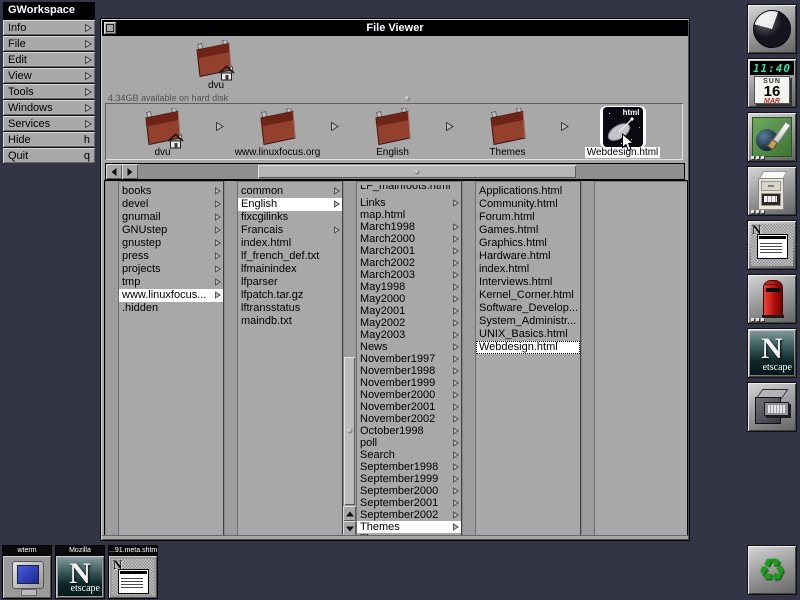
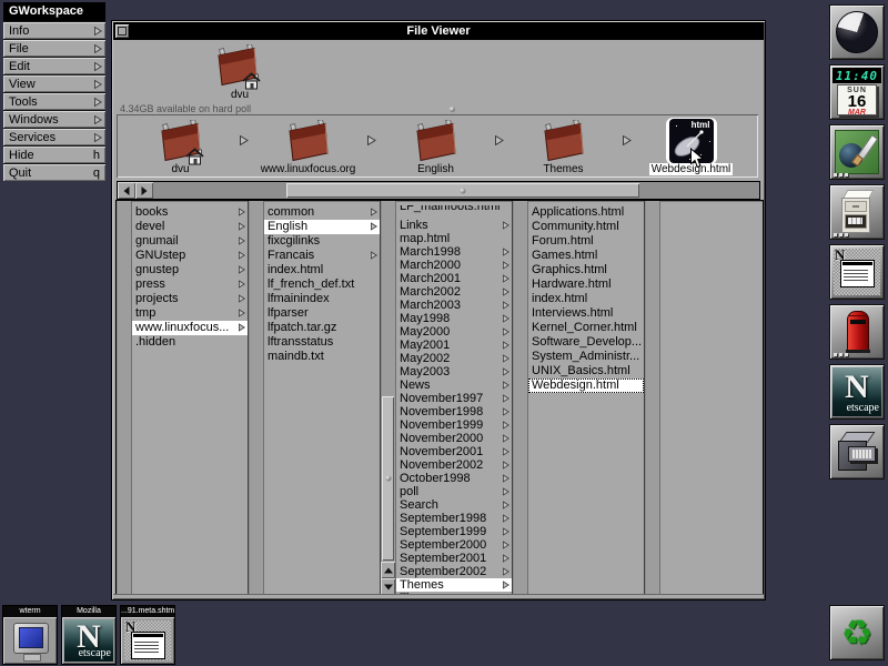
  GWorkspace
  Info
  File
  Edit
  View
  Tools
  Windows
  Services
  Hide
  h
  Quit
  q
  File Viewer
  dvu
- 4.34GB available on hard disk
+ 4.34GB available on hard poll
  dvu
  www.linuxfocus.org
  English
  Themes
  html
  Webdesign.html
  books
  devel
  gnumail
  GNUstep
  gnustep
  press
  projects
  tmp
  www.linuxfocus...
  .hidden
  common
  English
  fixcgilinks
  Francais
  index.html
  lf_french_def.txt
  lfmainindex
  lfparser
  lfpatch.tar.gz
  lftransstatus
  maindb.txt
  LF_mainfoots.html
  Links
  map.html
  March1998
  March2000
  March2001
  March2002
  March2003
  May1998
  May2000
  May2001
  May2002
  May2003
  News
  November1997
  November1998
  November1999
  November2000
  November2001
  November2002
  October1998
  poll
  Search
  September1998
  September1999
  September2000
  September2001
  September2002
  Themes
  Applications.html
  Community.html
  Forum.html
  Games.html
  Graphics.html
  Hardware.html
  index.html
  Interviews.html
  Kernel_Corner.html
  Software_Develop...
  System_Administr...
  UNIX_Basics.html
  Webdesign.html
  11:40
  16
  N
  N
  etscape
  ♻
  N
  etscape
  N
